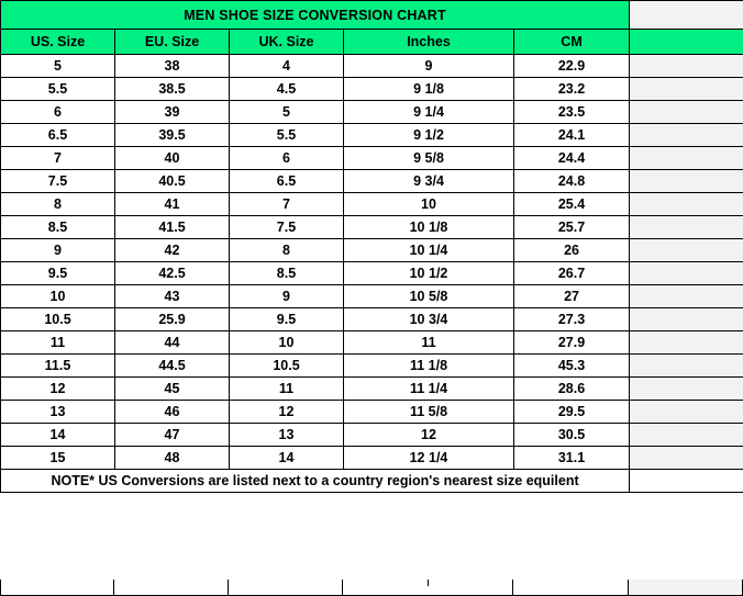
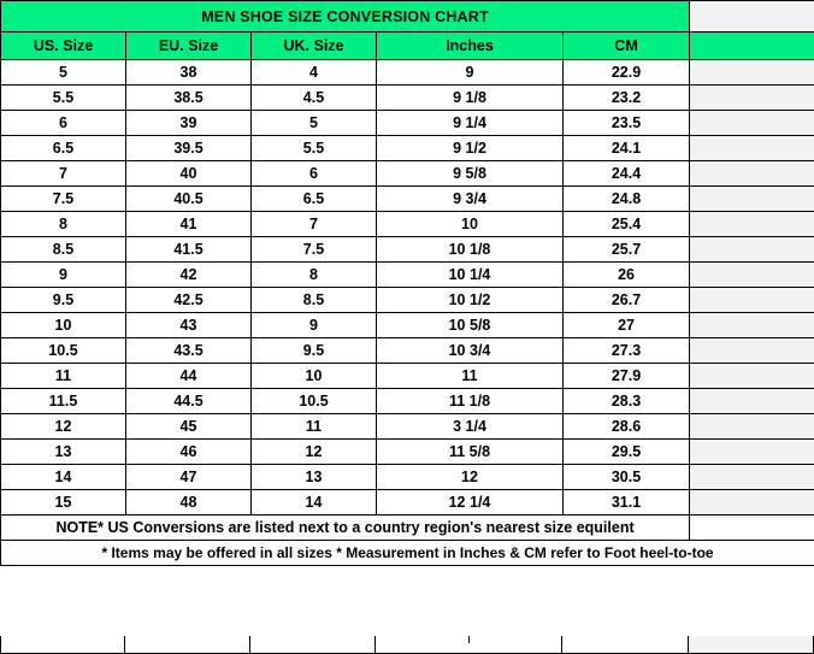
  MEN SHOE SIZE CONVERSION CHART
  US. Size	EU. Size	UK. Size	Inches	CM
  5	38	4	9	22.9
  5.5	38.5	4.5	9 1/8	23.2
  6	39	5	9 1/4	23.5
  6.5	39.5	5.5	9 1/2	24.1
  7	40	6	9 5/8	24.4
  7.5	40.5	6.5	9 3/4	24.8
  8	41	7	10	25.4
  8.5	41.5	7.5	10 1/8	25.7
  9	42	8	10 1/4	26
  9.5	42.5	8.5	10 1/2	26.7
  10	43	9	10 5/8	27
- 10.5	25.9	9.5	10 3/4	27.3
+ 10.5	43.5	9.5	10 3/4	27.3
  11	44	10	11	27.9
- 11.5	44.5	10.5	11 1/8	45.3
+ 11.5	44.5	10.5	11 1/8	28.3
- 12	45	11	11 1/4	28.6
+ 12	45	11	3 1/4	28.6
  13	46	12	11 5/8	29.5
  14	47	13	12	30.5
  15	48	14	12 1/4	31.1
  NOTE* US Conversions are listed next to a country region's nearest size equilent
+ * Items may be offered in all sizes * Measurement in Inches & CM refer to Foot heel-to-toe
